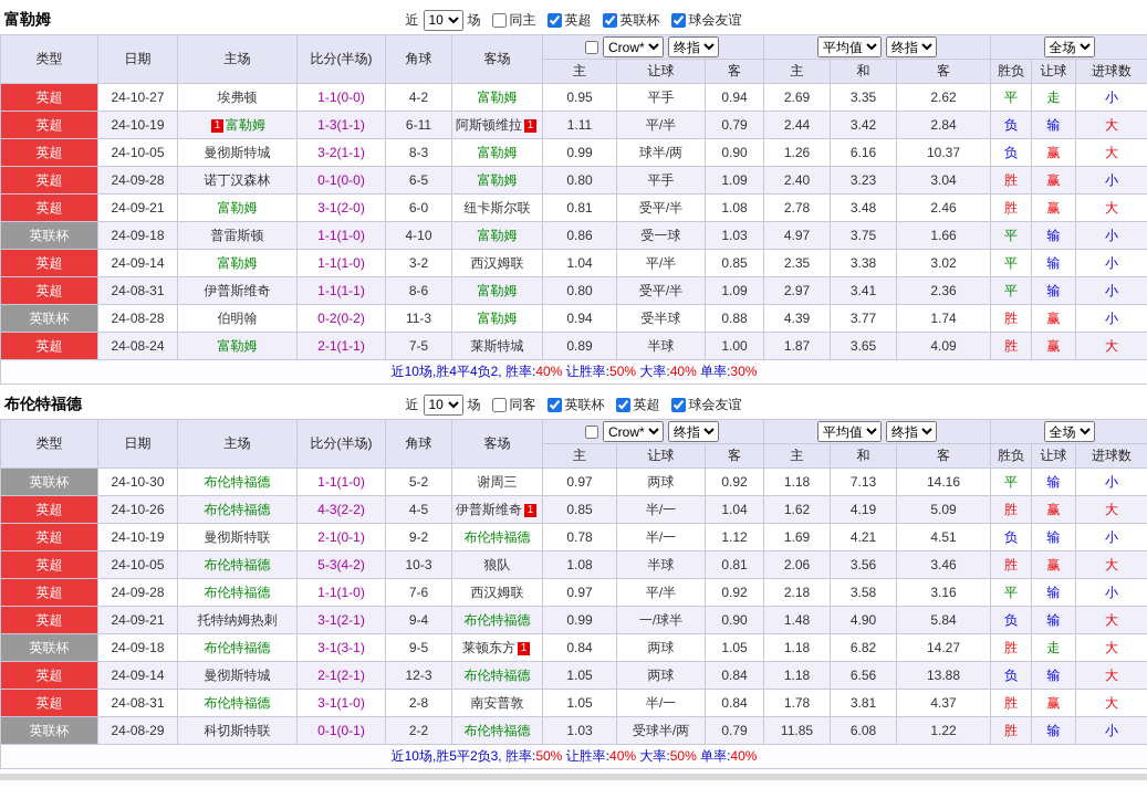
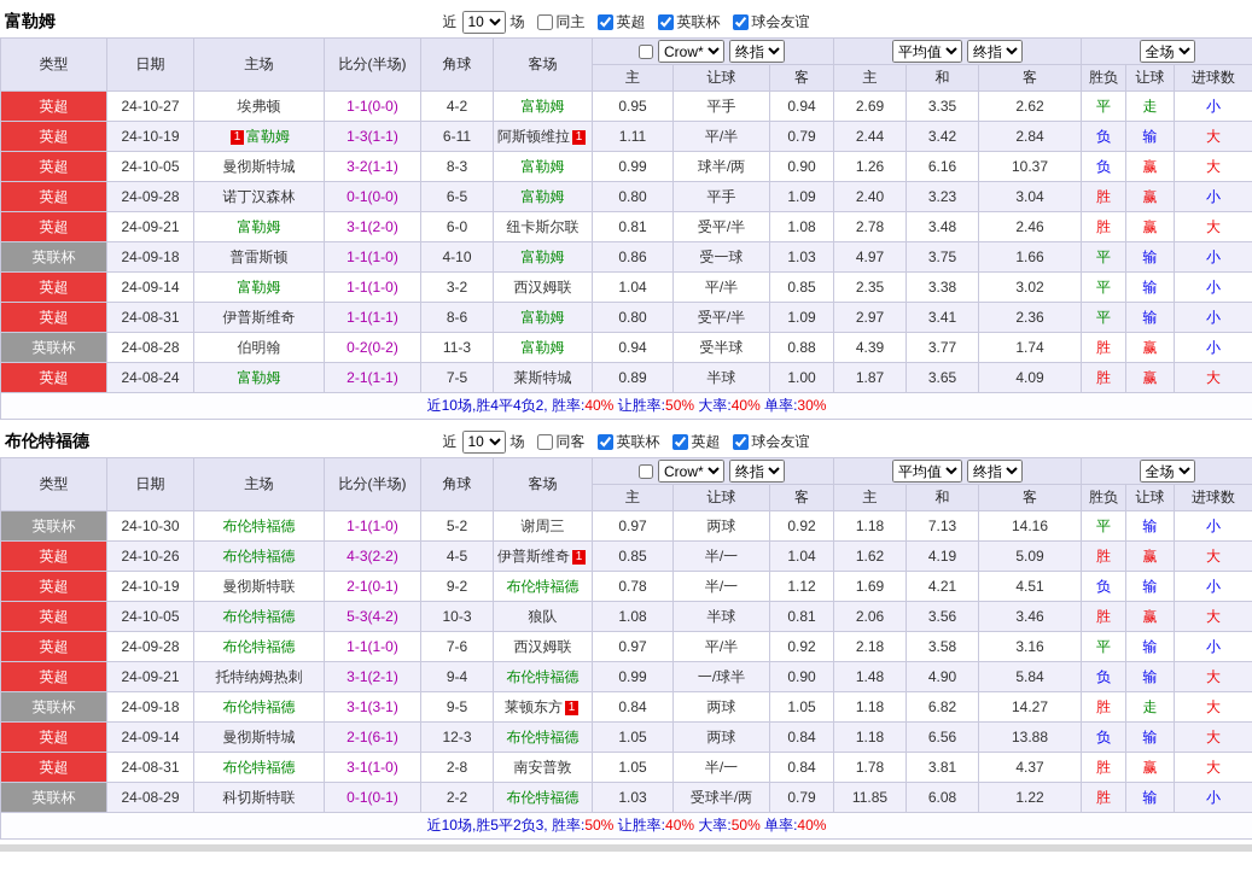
  富勒姆
  近
  10
  场
  同主
  英超
  英联杯
  球会友谊
  类型	日期	主场	比分(半场)	角球	客场	Crow* 终指	平均值 终指	全场
  主	让球	客	主	和	客	胜负	让球	进球数
  英超	24-10-27	埃弗顿	1-1(0-0)	4-2	富勒姆	0.95	平手	0.94	2.69	3.35	2.62	平	走	小
  英超	24-10-19	1 富勒姆	1-3(1-1)	6-11	阿斯顿维拉 1	1.11	平/半	0.79	2.44	3.42	2.84	负	输	大
  英超	24-10-05	曼彻斯特城	3-2(1-1)	8-3	富勒姆	0.99	球半/两	0.90	1.26	6.16	10.37	负	赢	大
  英超	24-09-28	诺丁汉森林	0-1(0-0)	6-5	富勒姆	0.80	平手	1.09	2.40	3.23	3.04	胜	赢	小
  英超	24-09-21	富勒姆	3-1(2-0)	6-0	纽卡斯尔联	0.81	受平/半	1.08	2.78	3.48	2.46	胜	赢	大
  英联杯	24-09-18	普雷斯顿	1-1(1-0)	4-10	富勒姆	0.86	受一球	1.03	4.97	3.75	1.66	平	输	小
  英超	24-09-14	富勒姆	1-1(1-0)	3-2	西汉姆联	1.04	平/半	0.85	2.35	3.38	3.02	平	输	小
  英超	24-08-31	伊普斯维奇	1-1(1-1)	8-6	富勒姆	0.80	受平/半	1.09	2.97	3.41	2.36	平	输	小
  英联杯	24-08-28	伯明翰	0-2(0-2)	11-3	富勒姆	0.94	受半球	0.88	4.39	3.77	1.74	胜	赢	小
  英超	24-08-24	富勒姆	2-1(1-1)	7-5	莱斯特城	0.89	半球	1.00	1.87	3.65	4.09	胜	赢	大
  近10场,胜4平4负2, 胜率:40% 让胜率:50% 大率:40% 单率:30%
  布伦特福德
  近
  10
  场
  同客
  英联杯
  英超
  球会友谊
  类型	日期	主场	比分(半场)	角球	客场	Crow* 终指	平均值 终指	全场
  主	让球	客	主	和	客	胜负	让球	进球数
  英联杯	24-10-30	布伦特福德	1-1(1-0)	5-2	谢周三	0.97	两球	0.92	1.18	7.13	14.16	平	输	小
  英超	24-10-26	布伦特福德	4-3(2-2)	4-5	伊普斯维奇 1	0.85	半/一	1.04	1.62	4.19	5.09	胜	赢	大
  英超	24-10-19	曼彻斯特联	2-1(0-1)	9-2	布伦特福德	0.78	半/一	1.12	1.69	4.21	4.51	负	输	小
  英超	24-10-05	布伦特福德	5-3(4-2)	10-3	狼队	1.08	半球	0.81	2.06	3.56	3.46	胜	赢	大
  英超	24-09-28	布伦特福德	1-1(1-0)	7-6	西汉姆联	0.97	平/半	0.92	2.18	3.58	3.16	平	输	小
  英超	24-09-21	托特纳姆热刺	3-1(2-1)	9-4	布伦特福德	0.99	一/球半	0.90	1.48	4.90	5.84	负	输	大
  英联杯	24-09-18	布伦特福德	3-1(3-1)	9-5	莱顿东方 1	0.84	两球	1.05	1.18	6.82	14.27	胜	走	大
- 英超	24-09-14	曼彻斯特城	2-1(2-1)	12-3	布伦特福德	1.05	两球	0.84	1.18	6.56	13.88	负	输	大
+ 英超	24-09-14	曼彻斯特城	2-1(6-1)	12-3	布伦特福德	1.05	两球	0.84	1.18	6.56	13.88	负	输	大
  英超	24-08-31	布伦特福德	3-1(1-0)	2-8	南安普敦	1.05	半/一	0.84	1.78	3.81	4.37	胜	赢	大
  英联杯	24-08-29	科切斯特联	0-1(0-1)	2-2	布伦特福德	1.03	受球半/两	0.79	11.85	6.08	1.22	胜	输	小
  近10场,胜5平2负3, 胜率:50% 让胜率:40% 大率:50% 单率:40%
